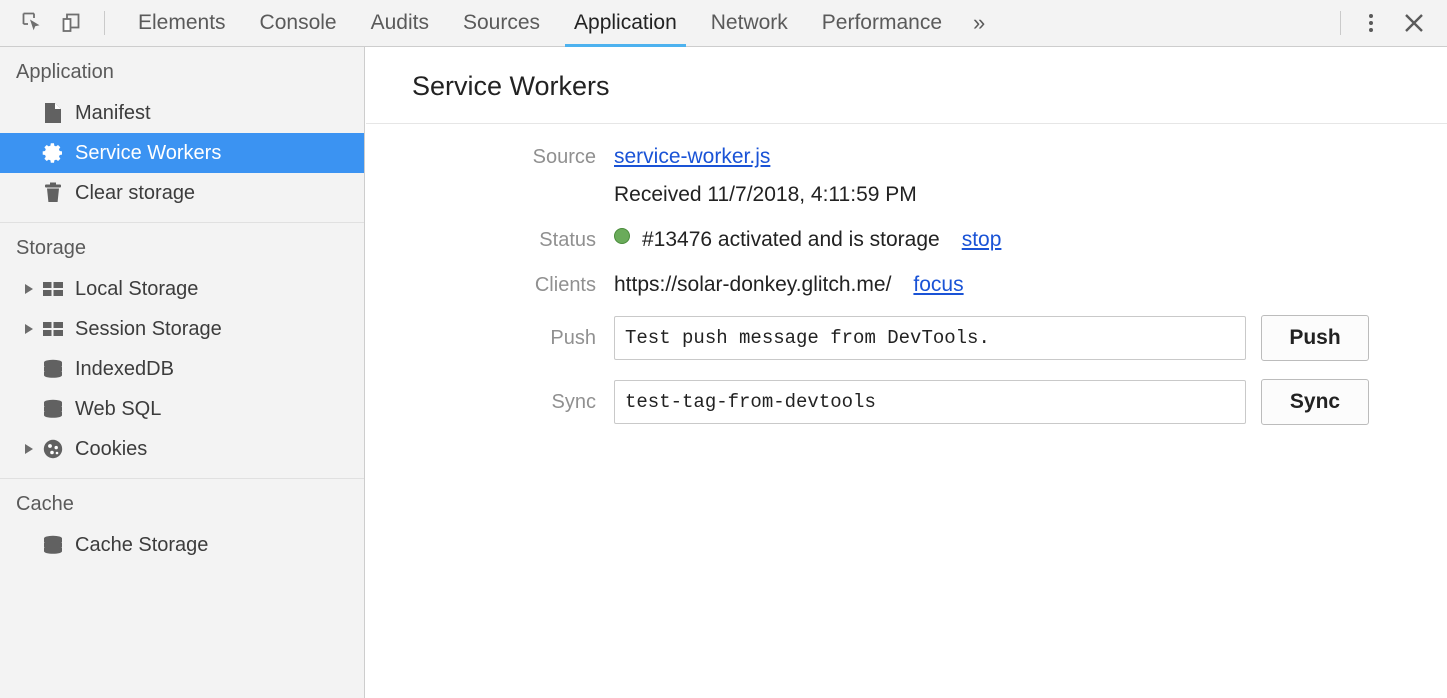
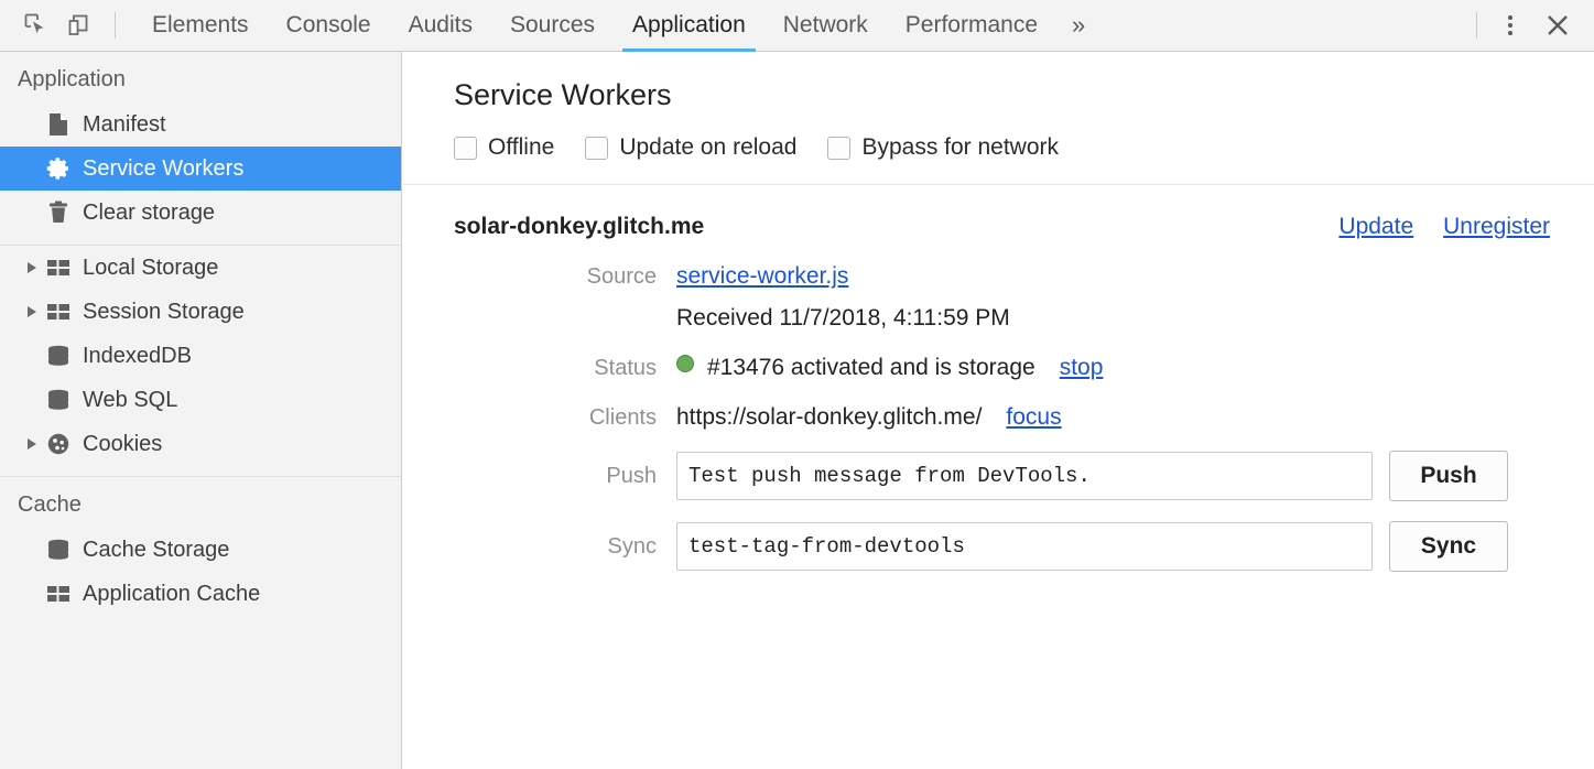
  Elements
  Console
  Audits
  Sources
  Application
  Network
  Performance
  »
  Application
  Manifest
  Service Workers
  Clear storage
- Storage
  Local Storage
  Session Storage
  IndexedDB
  Web SQL
  Cookies
  Cache
  Cache Storage
+ Application Cache
  Service Workers
+ Offline
+ Update on reload
+ Bypass for network
+ solar-donkey.glitch.me
+ Update
+ Unregister
  Source
  service-worker.js
  Received 11/7/2018, 4:11:59 PM
  Status
  #13476 activated and is storage
  stop
  Clients
  https://solar-donkey.glitch.me/
  focus
  Push
  Test push message from DevTools.
  Push
  Sync
  test-tag-from-devtools
  Sync
